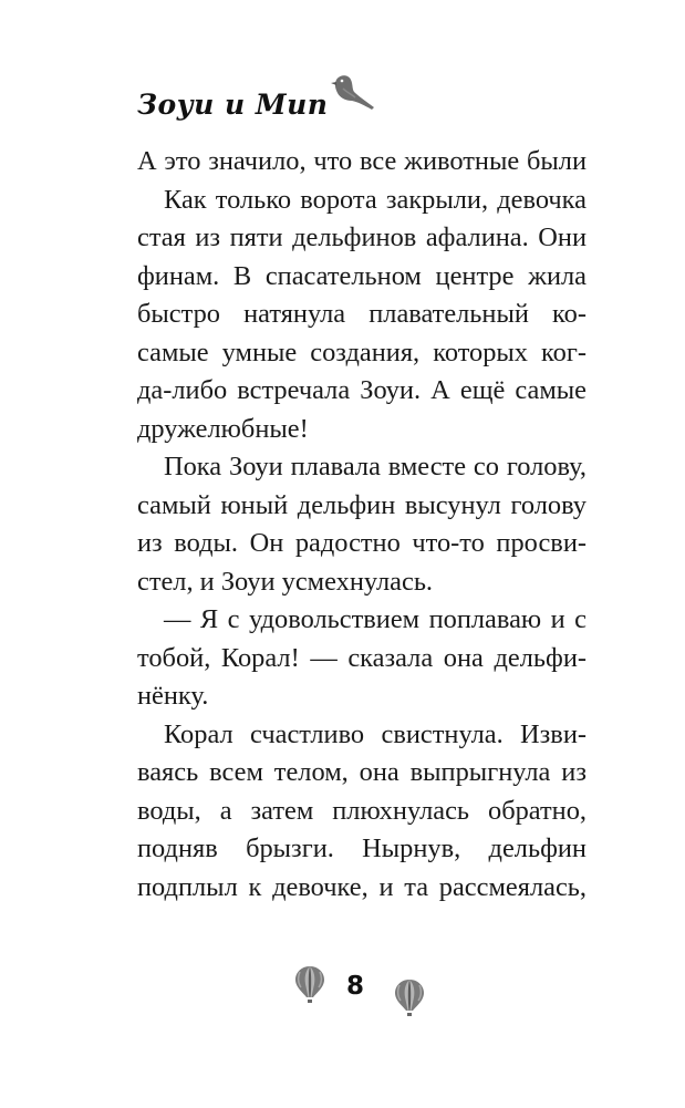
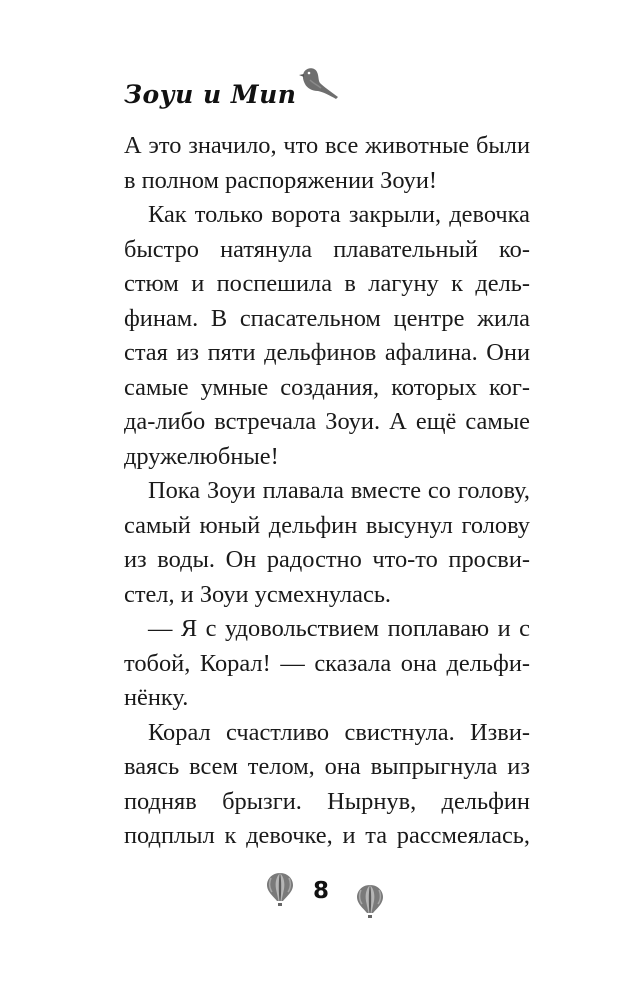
  Зоуи и Мип
  А это значило, что все животные были
+ в полном распоряжении Зоуи!
  Как только ворота закрыли, девочка
- стая из пяти дельфинов афалина. Они
+ быстро натянула плавательный ко-
+ стюм и поспешила в лагуну к дель-
  финам. В спасательном центре жила
- быстро натянула плавательный ко-
+ стая из пяти дельфинов афалина. Они
  самые умные создания, которых ког-
  да-либо встречала Зоуи. А ещё самые
  дружелюбные!
  Пока Зоуи плавала вместе со голову,
  самый юный дельфин высунул голову
  из воды. Он радостно что-то просви-
  стел, и Зоуи усмехнулась.
  — Я с удовольствием поплаваю и с
  тобой, Корал! — сказала она дельфи-
  нёнку.
  Корал счастливо свистнула. Изви-
  ваясь всем телом, она выпрыгнула из
- воды, а затем плюхнулась обратно,
  подняв брызги. Нырнув, дельфин
  подплыл к девочке, и та рассмеялась,
  8
